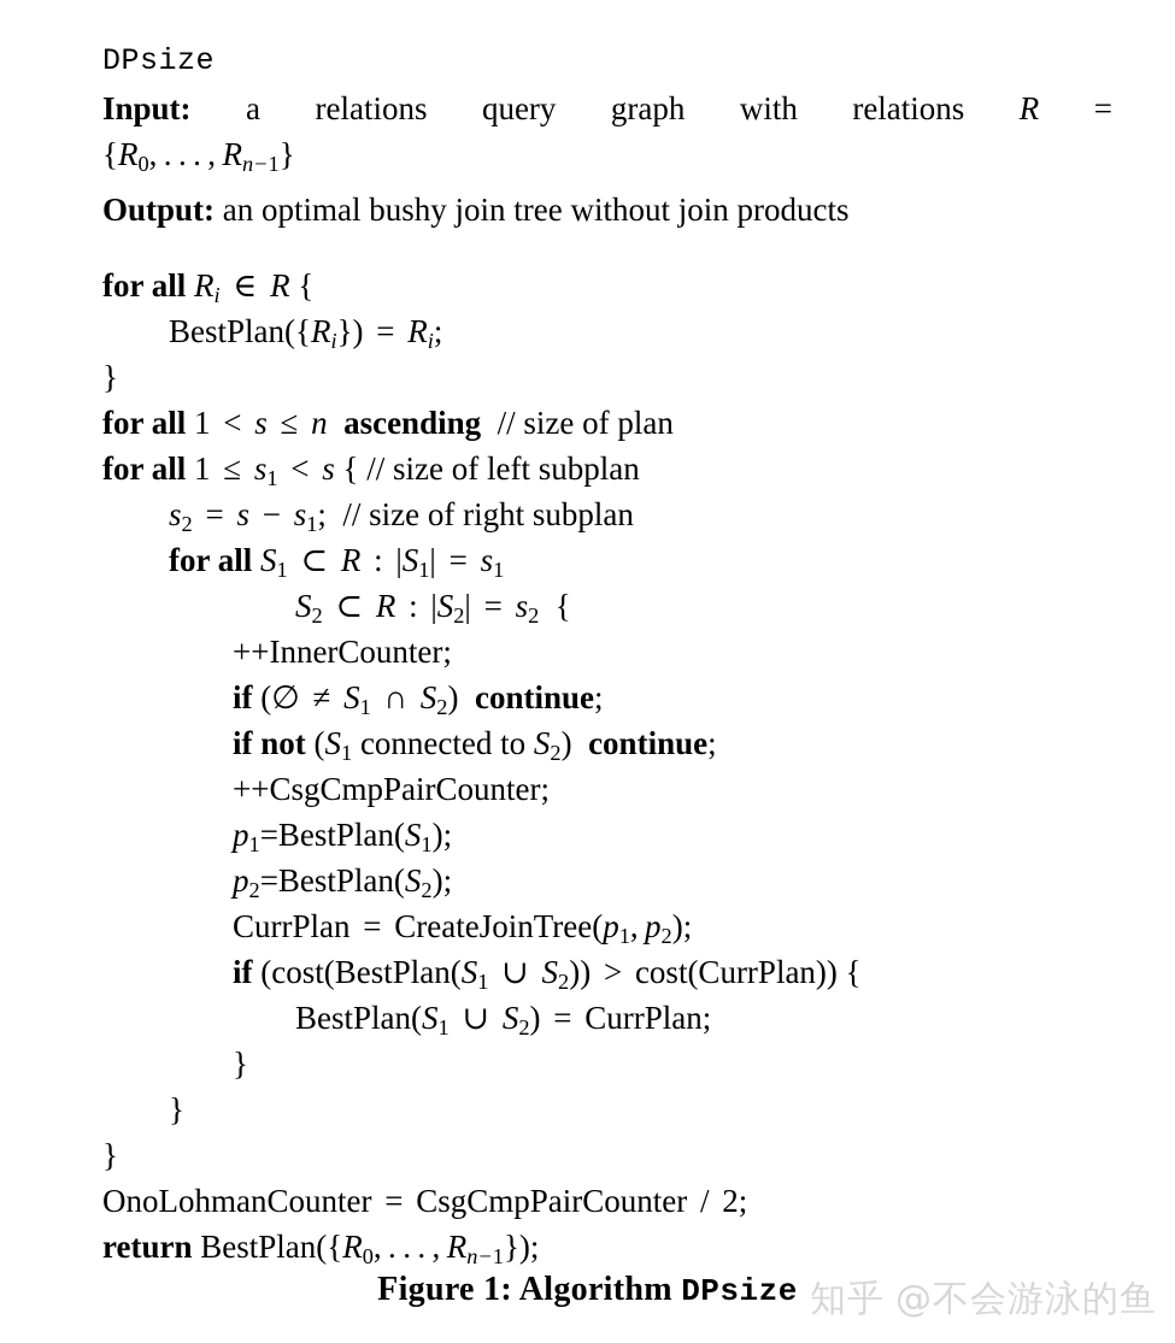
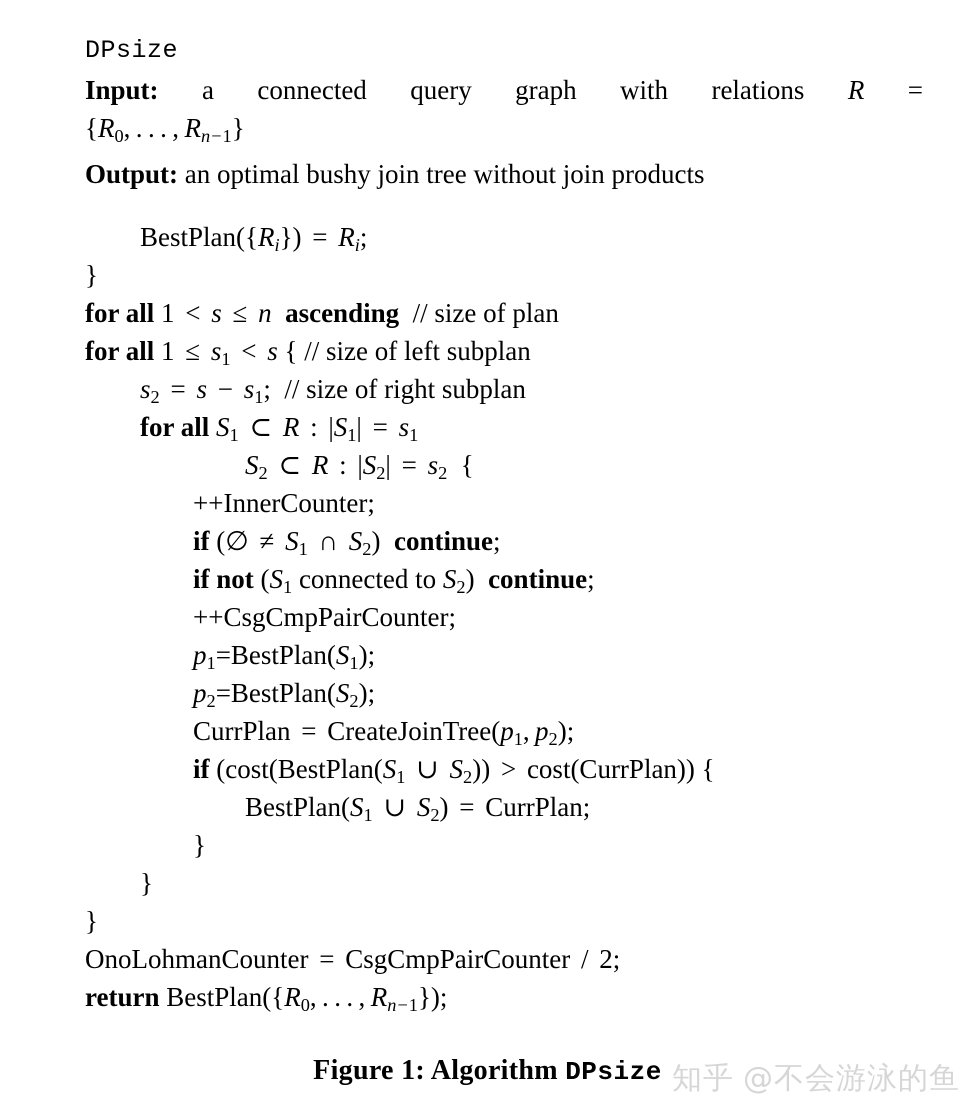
  DPsize
- Input: a relations query graph with relations R =
+ Input: a connected query graph with relations R =
  {R0, . . . , Rn−1}
  Output: an optimal bushy join tree without join products
- for all Ri ∈ R {
  BestPlan({Ri}) = Ri;
  }
  for all 1 < s ≤ n ascending // size of plan
  for all 1 ≤ s1 < s { // size of left subplan
  s2 = s − s1; // size of right subplan
  for all S1 ⊂ R : |S1| = s1
  S2 ⊂ R : |S2| = s2 {
  ++InnerCounter;
  if (∅ ≠ S1 ∩ S2) continue;
  if not (S1 connected to S2) continue;
  ++CsgCmpPairCounter;
  p1=BestPlan(S1);
  p2=BestPlan(S2);
  CurrPlan = CreateJoinTree(p1, p2);
  if (cost(BestPlan(S1 ∪ S2)) > cost(CurrPlan)) {
  BestPlan(S1 ∪ S2) = CurrPlan;
  }
  }
  }
  OnoLohmanCounter = CsgCmpPairCounter / 2;
  return BestPlan({R0, . . . , Rn−1});
  Figure 1: Algorithm DPsize
  知乎 @不会游泳的鱼
